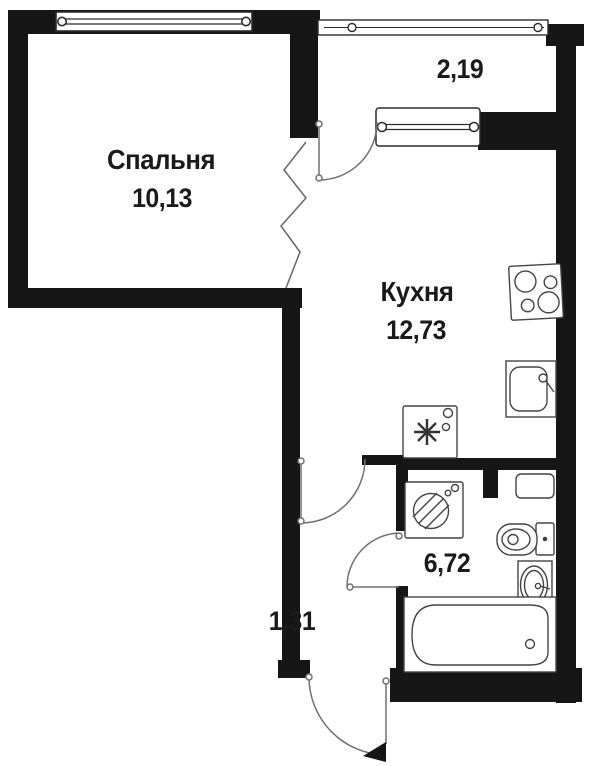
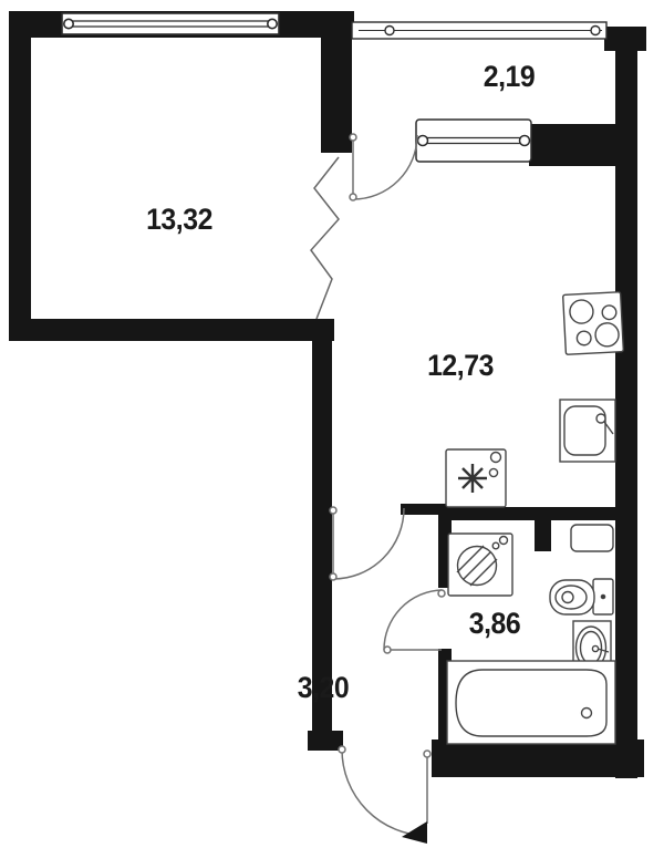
- Спальня
- 10,13
+ 13,32
  2,19
- Кухня
  12,73
- 6,72
+ 3,86
- 1,31
+ 3,20
